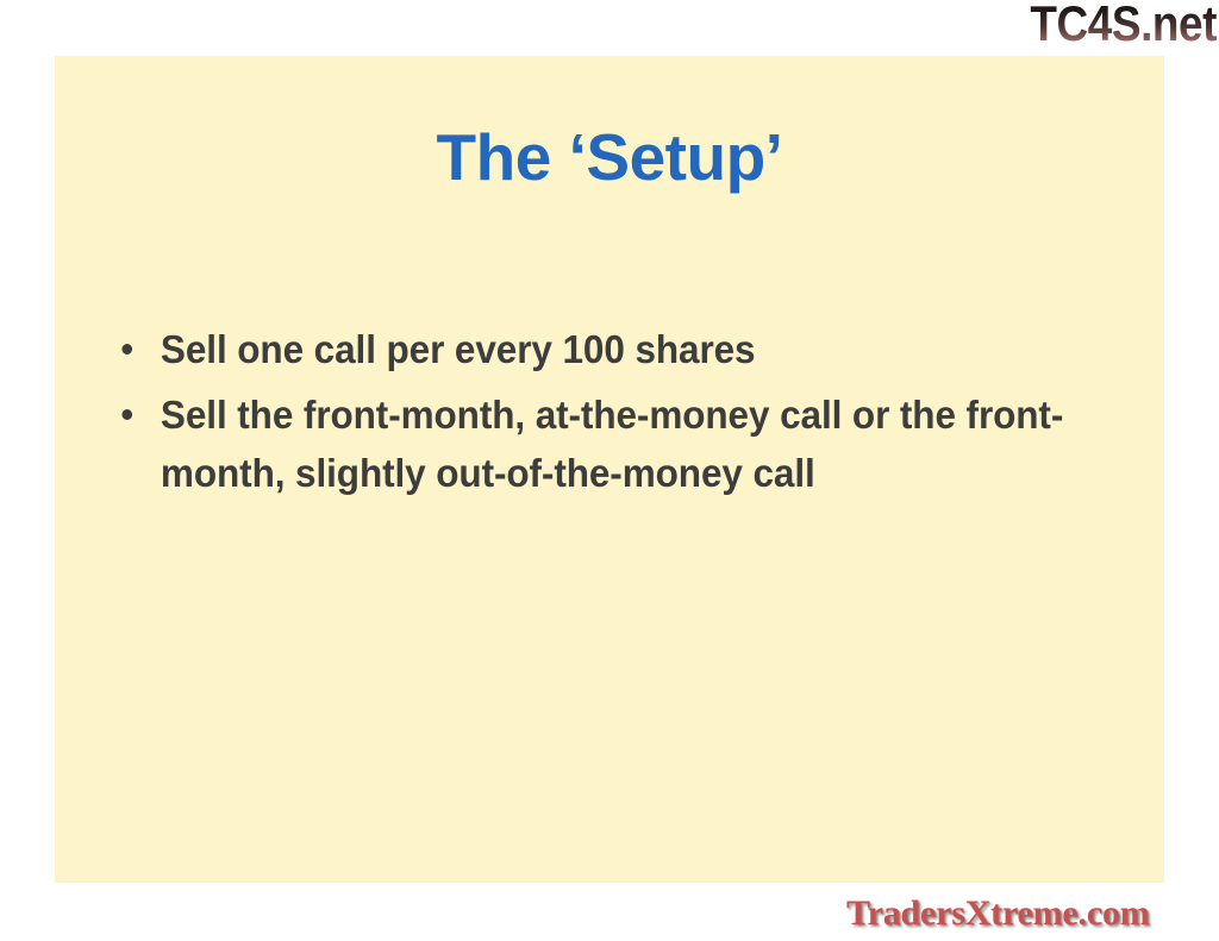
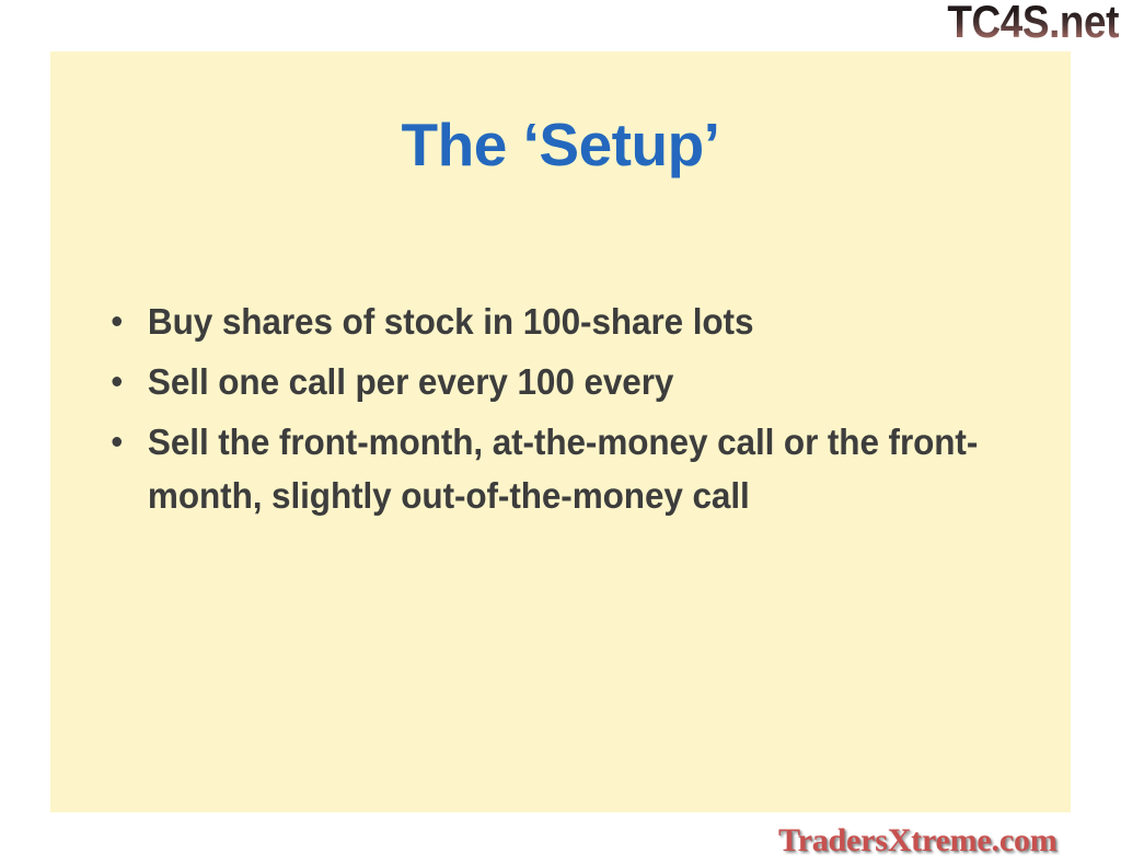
  The ‘Setup’
+ Buy shares of stock in 100-share lots
- Sell one call per every 100 shares
+ Sell one call per every 100 every
  Sell the front-month, at-the-money call or the front-month, slightly out-of-the-money call
  TC4S.net
  TradersXtreme.com
